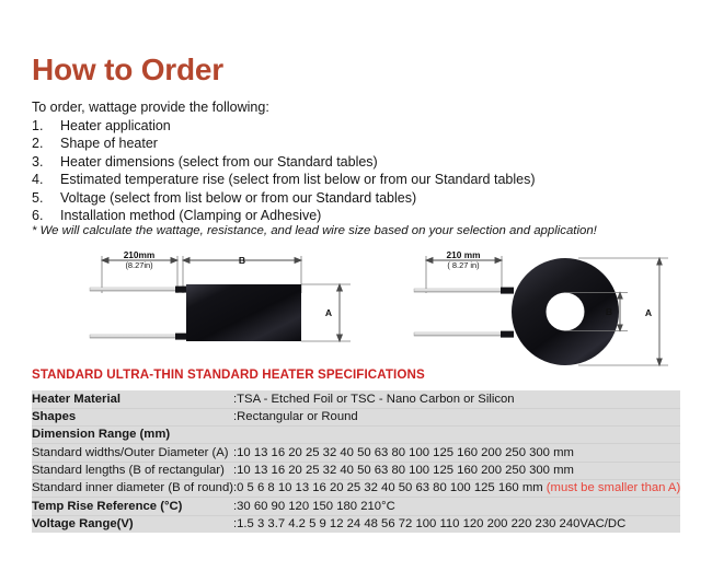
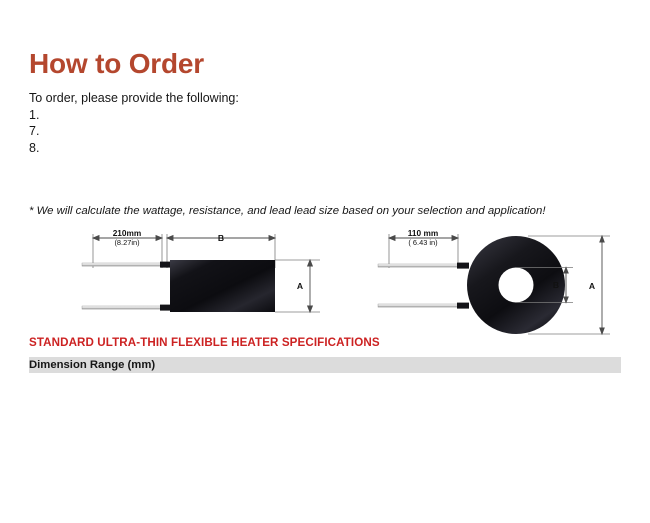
  How to Order
- To order, wattage provide the following:
+ To order, please provide the following:
  1.
- Heater application
- 2.
+ 7.
- Shape of heater
- 3.
+ 8.
- Heater dimensions (select from our Standard tables)
- 4.
- Estimated temperature rise (select from list below or from our Standard tables)
- 5.
- Voltage (select from list below or from our Standard tables)
- 6.
- Installation method (Clamping or Adhesive)
- * We will calculate the wattage, resistance, and lead wire size based on your selection and application!
+ * We will calculate the wattage, resistance, and lead lead size based on your selection and application!
  210mm
  (8.27in)
  B
  A
- 210 mm
+ 110 mm
- ( 8.27 in)
+ ( 6.43 in)
  A
- STANDARD ULTRA-THIN STANDARD HEATER SPECIFICATIONS
+ STANDARD ULTRA-THIN FLEXIBLE HEATER SPECIFICATIONS
- Heater Material	:	TSA - Etched Foil or TSC - Nano Carbon or Silicon
- Shapes	:	Rectangular or Round
  Dimension Range (mm)
- Standard widths/Outer Diameter (A)	:	10 13 16 20 25 32 40 50 63 80 100 125 160 200 250 300 mm
- Standard lengths (B of rectangular)	:	10 13 16 20 25 32 40 50 63 80 100 125 160 200 250 300 mm
- Standard inner diameter (B of round)	:	0 5 6 8 10 13 16 20 25 32 40 50 63 80 100 125 160 mm (must be smaller than A)
- Temp Rise Reference (°C)	:	30 60 90 120 150 180 210°C
- Voltage Range(V)	:	1.5 3 3.7 4.2 5 9 12 24 48 56 72 100 110 120 200 220 230 240VAC/DC
